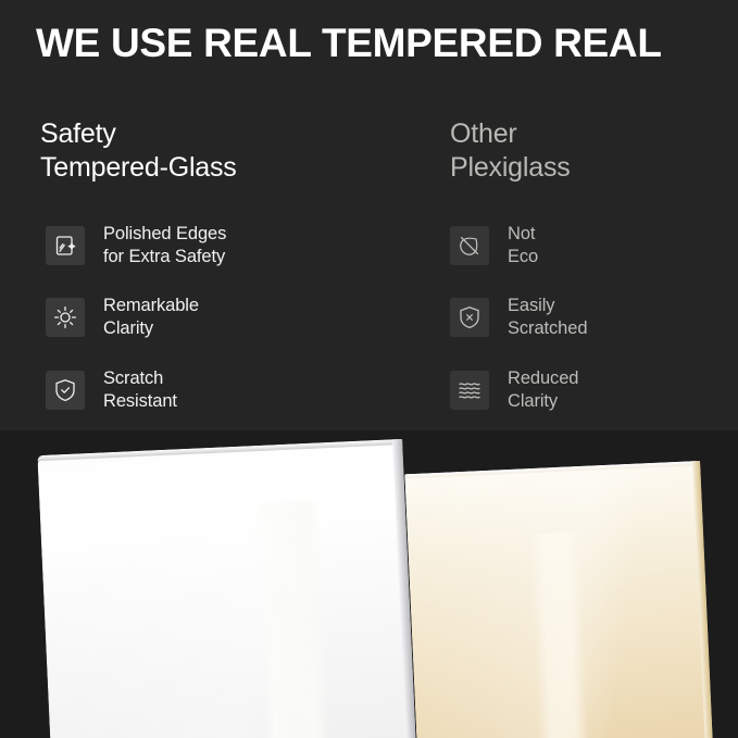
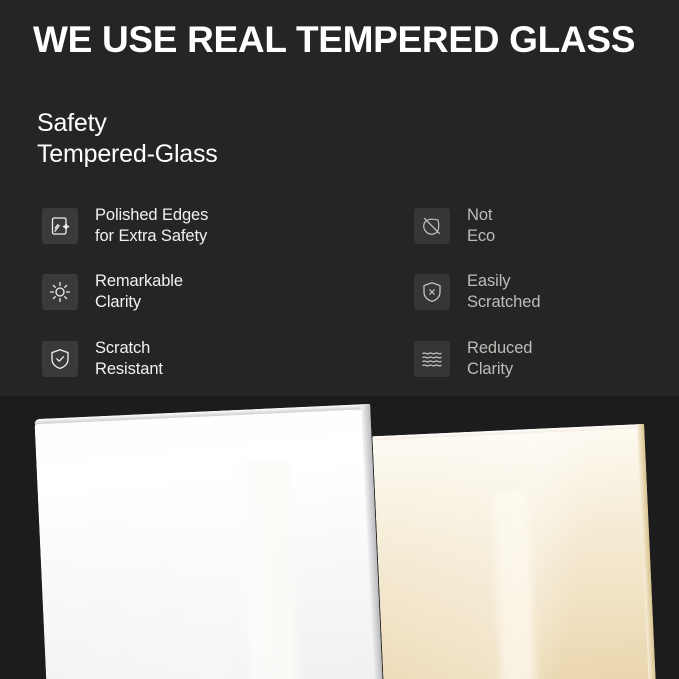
- WE USE REAL TEMPERED REAL
+ WE USE REAL TEMPERED GLASS
  Safety
  Tempered-Glass
- Other
- Plexiglass
  Polished Edges
  for Extra Safety
  Remarkable
  Clarity
  Scratch
  Resistant
  Not
  Eco
  Easily
  Scratched
  Reduced
  Clarity
